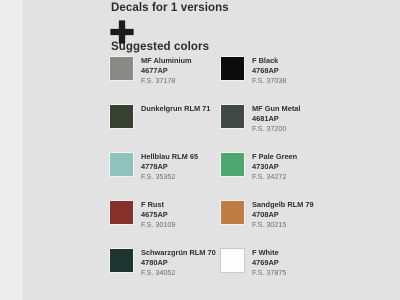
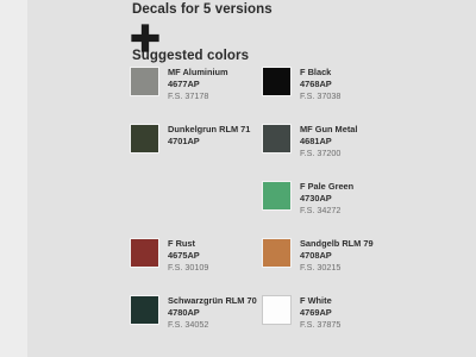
- Decals for 1 versions
+ Decals for 5 versions
  Suggested colors
  MF Aluminium
  4677AP
  F.S. 37178
  F Black
  4768AP
  F.S. 37038
  Dunkelgrun RLM 71
+ 4701AP
  MF Gun Metal
  4681AP
  F.S. 37200
- Hellblau RLM 65
- 4778AP
- F.S. 35352
  F Pale Green
  4730AP
  F.S. 34272
  F Rust
  4675AP
  F.S. 30109
  Sandgelb RLM 79
  4708AP
  F.S. 30215
  Schwarzgrün RLM 70
  4780AP
  F.S. 34052
  F White
  4769AP
  F.S. 37875
